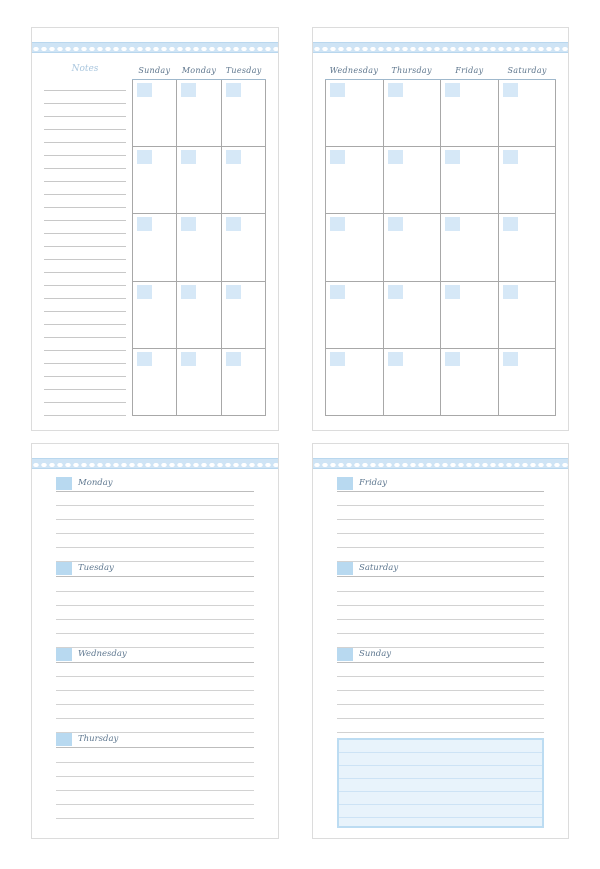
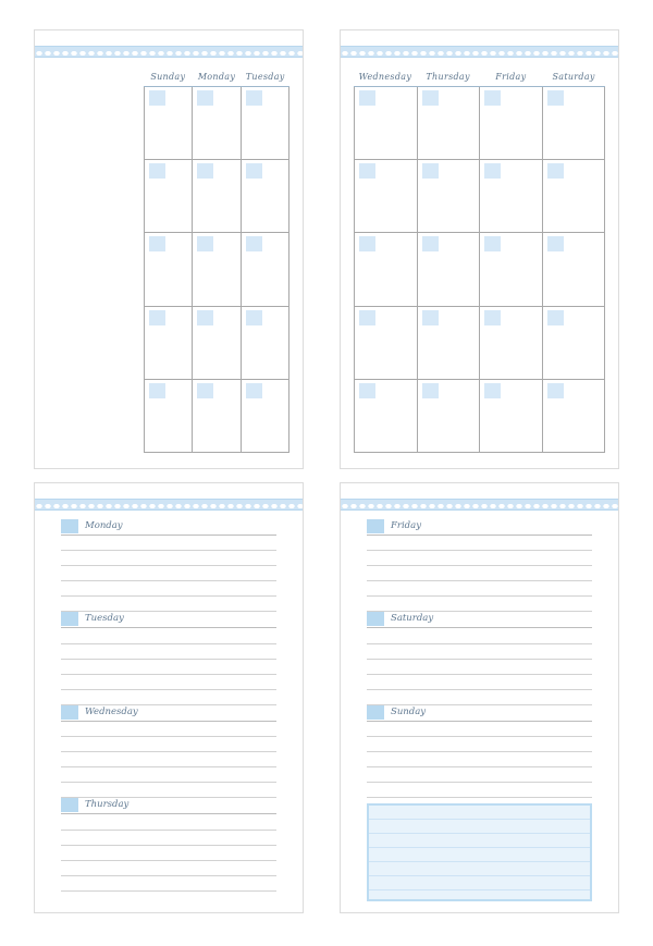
- Notes
  Sunday
  Monday
  Tuesday
  Wednesday
  Thursday
  Friday
  Saturday
  Monday
  Tuesday
  Wednesday
  Thursday
  Friday
  Saturday
  Sunday
